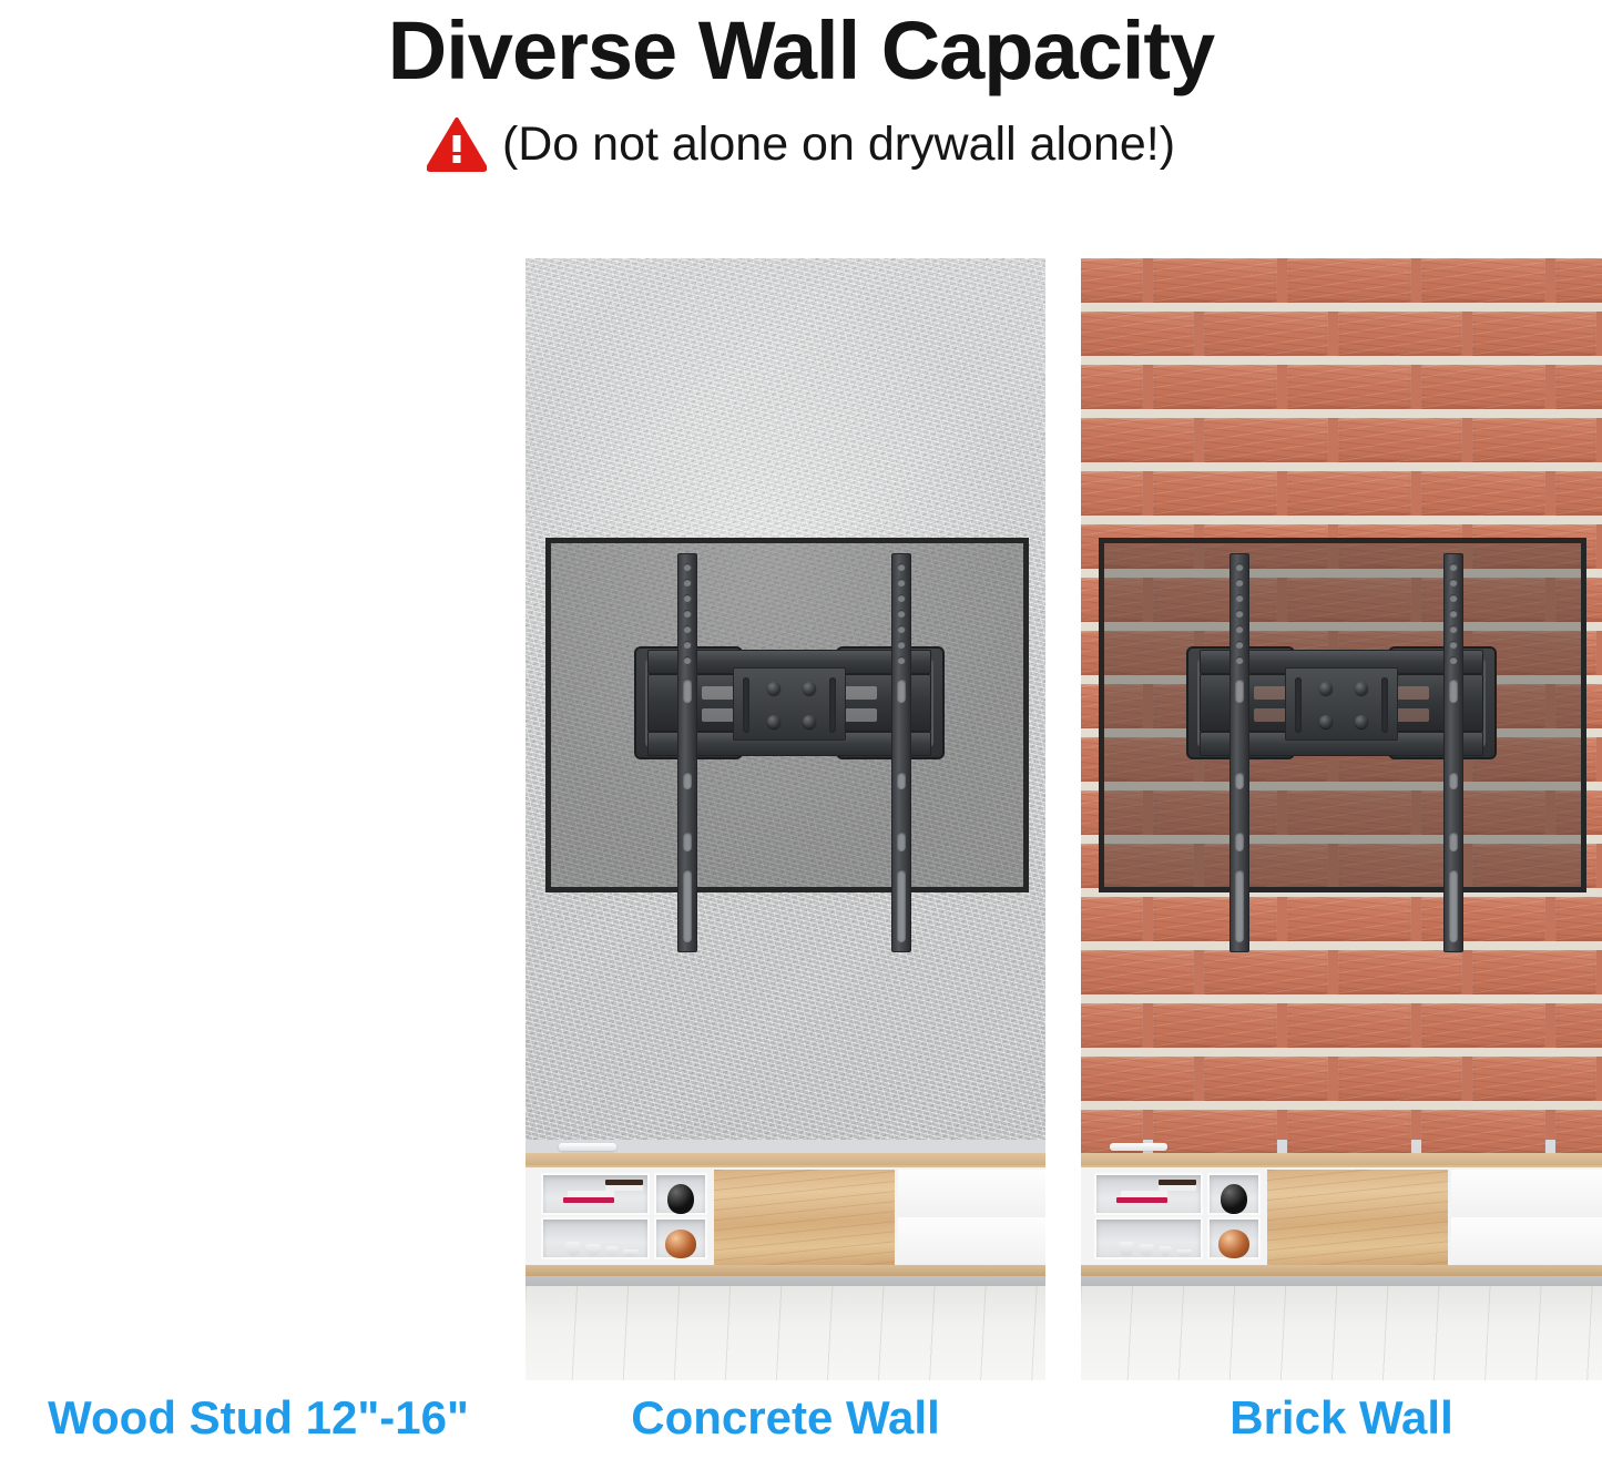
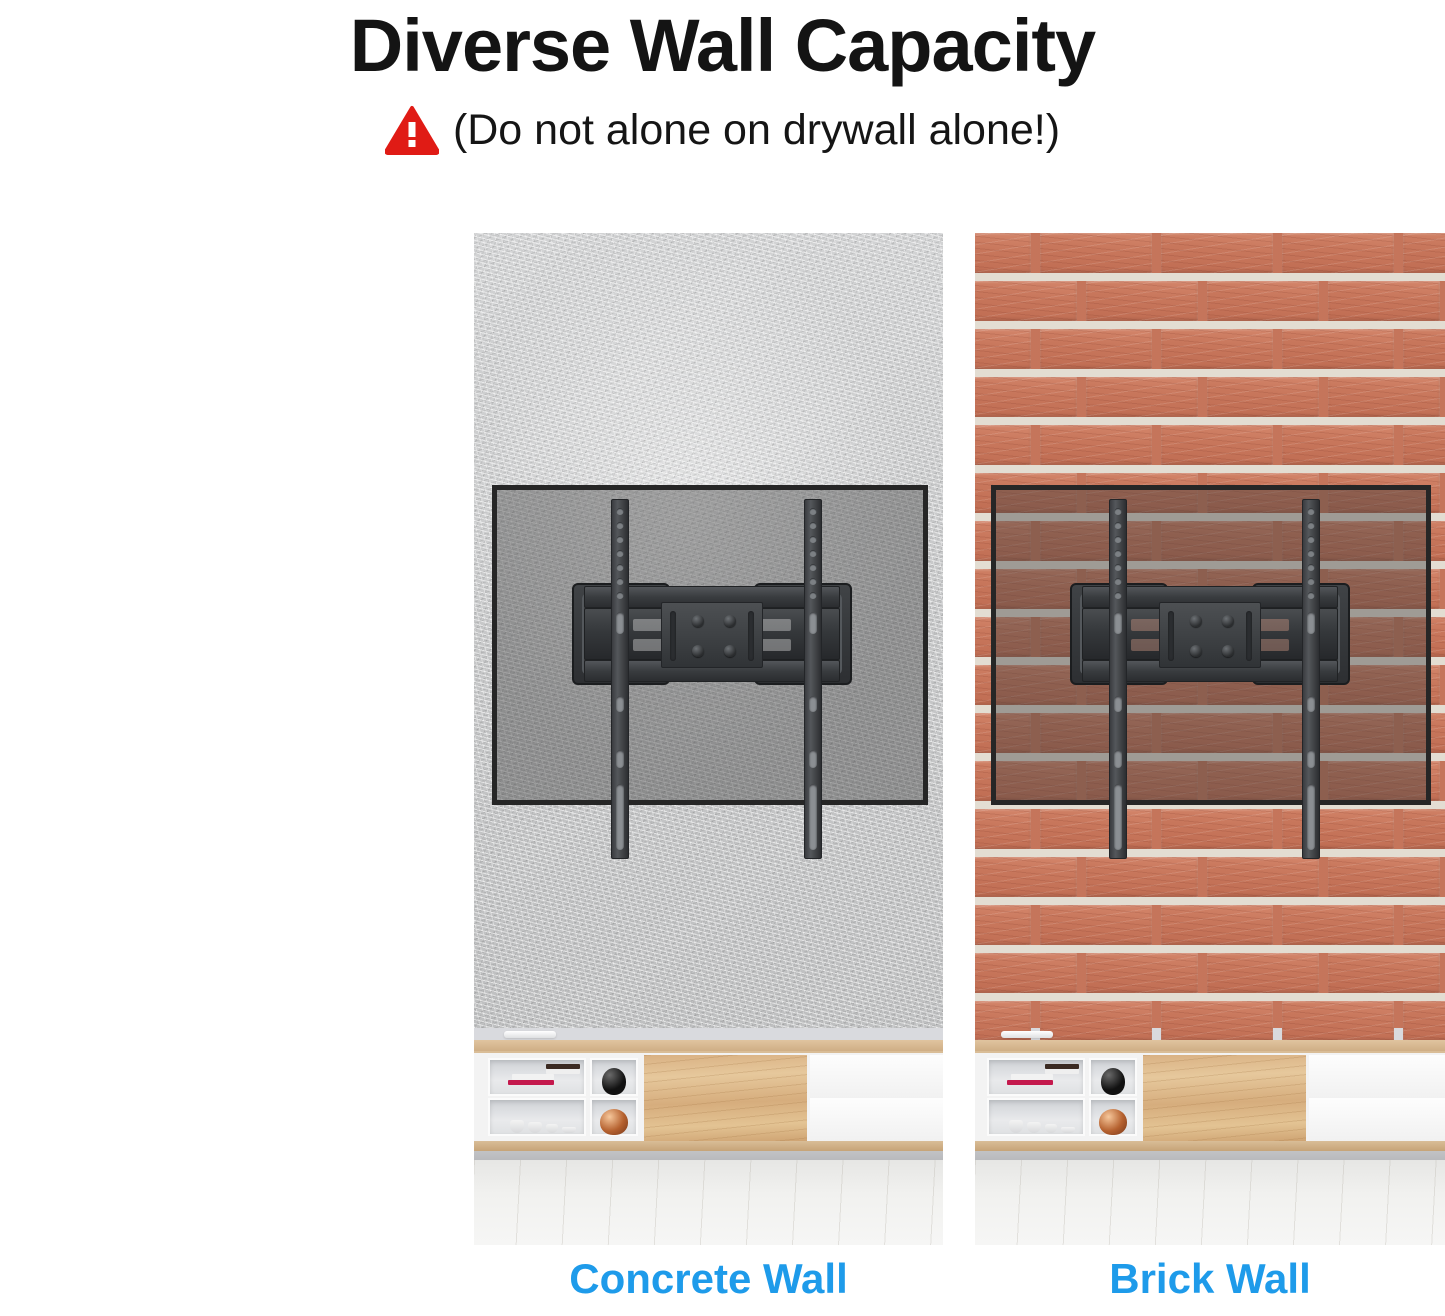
  Diverse Wall Capacity
  (Do not alone on drywall alone!)
- Wood Stud 12"-16"
  Concrete Wall
  Brick Wall
